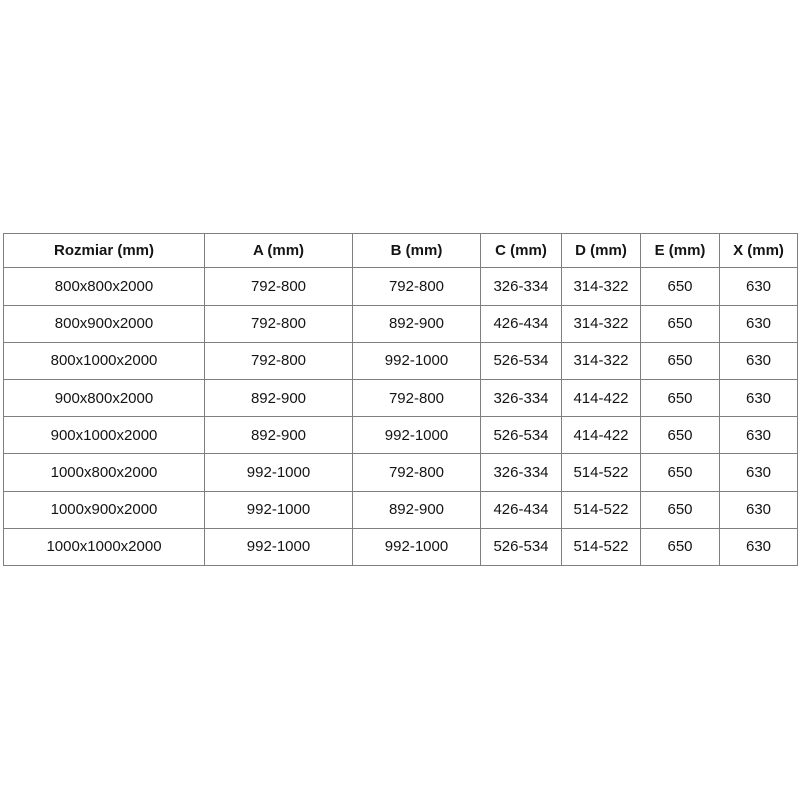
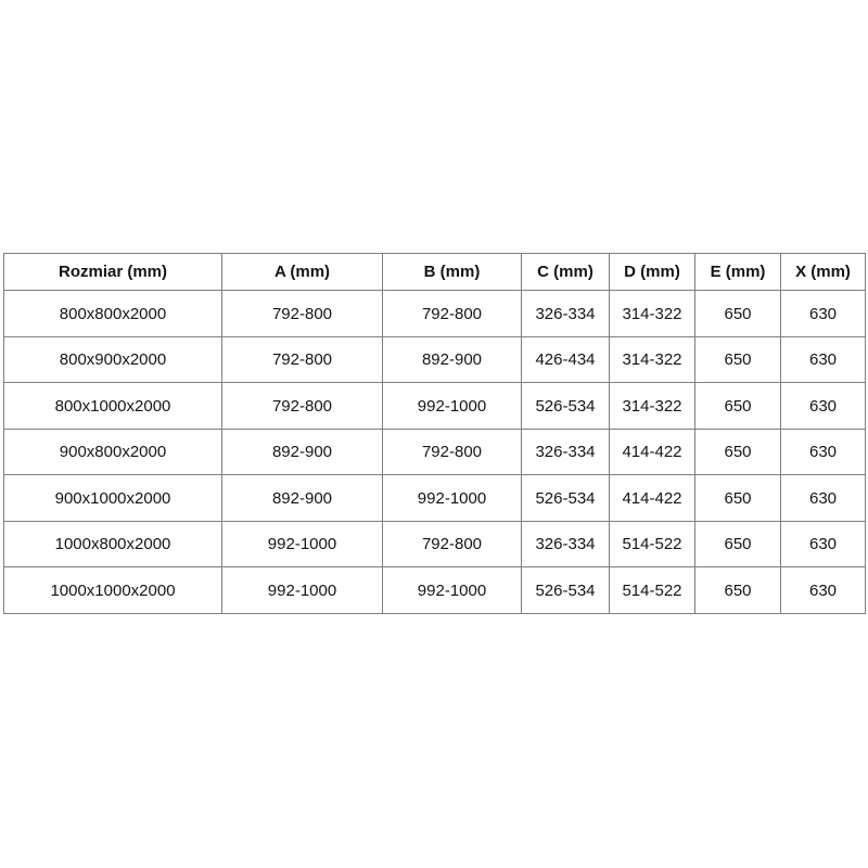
  Rozmiar (mm)	A (mm)	B (mm)	C (mm)	D (mm)	E (mm)	X (mm)
  800x800x2000	792-800	792-800	326-334	314-322	650	630
  800x900x2000	792-800	892-900	426-434	314-322	650	630
  800x1000x2000	792-800	992-1000	526-534	314-322	650	630
  900x800x2000	892-900	792-800	326-334	414-422	650	630
  900x1000x2000	892-900	992-1000	526-534	414-422	650	630
  1000x800x2000	992-1000	792-800	326-334	514-522	650	630
- 1000x900x2000	992-1000	892-900	426-434	514-522	650	630
  1000x1000x2000	992-1000	992-1000	526-534	514-522	650	630
